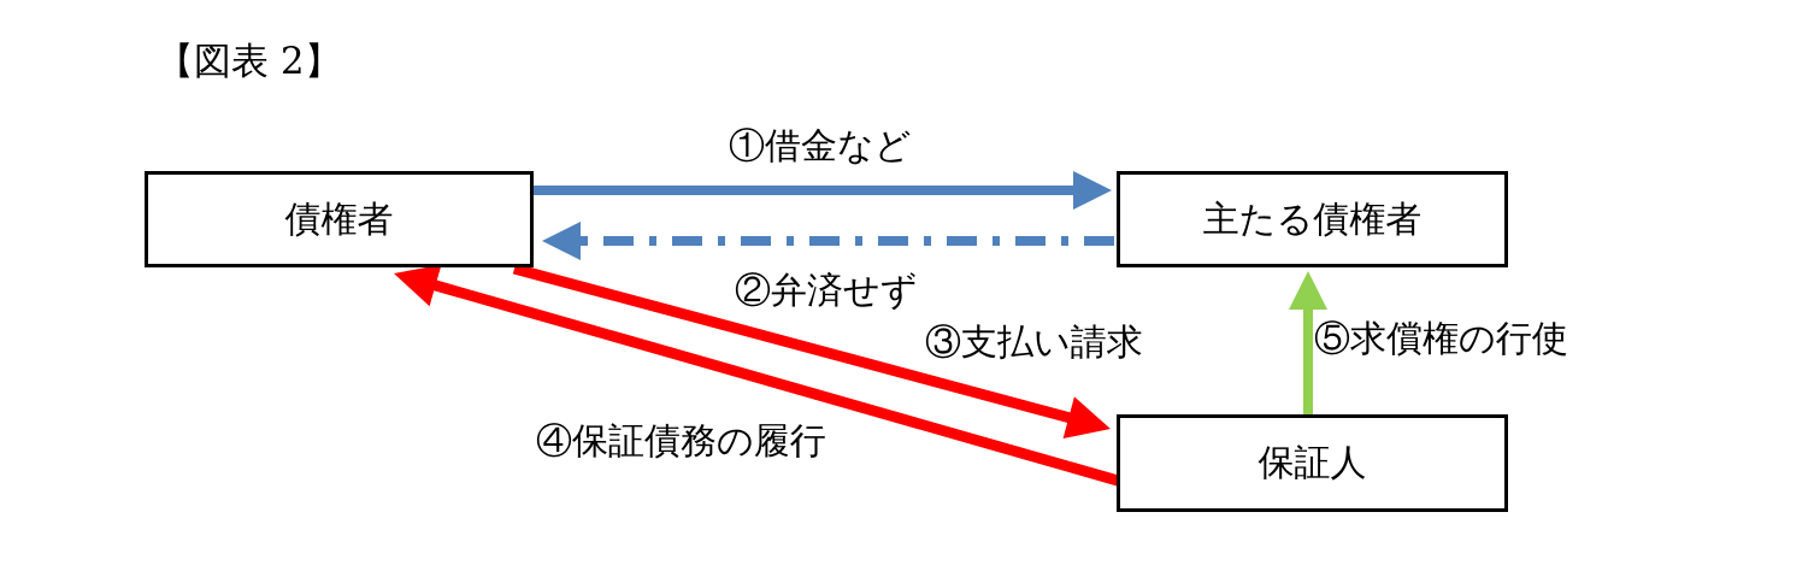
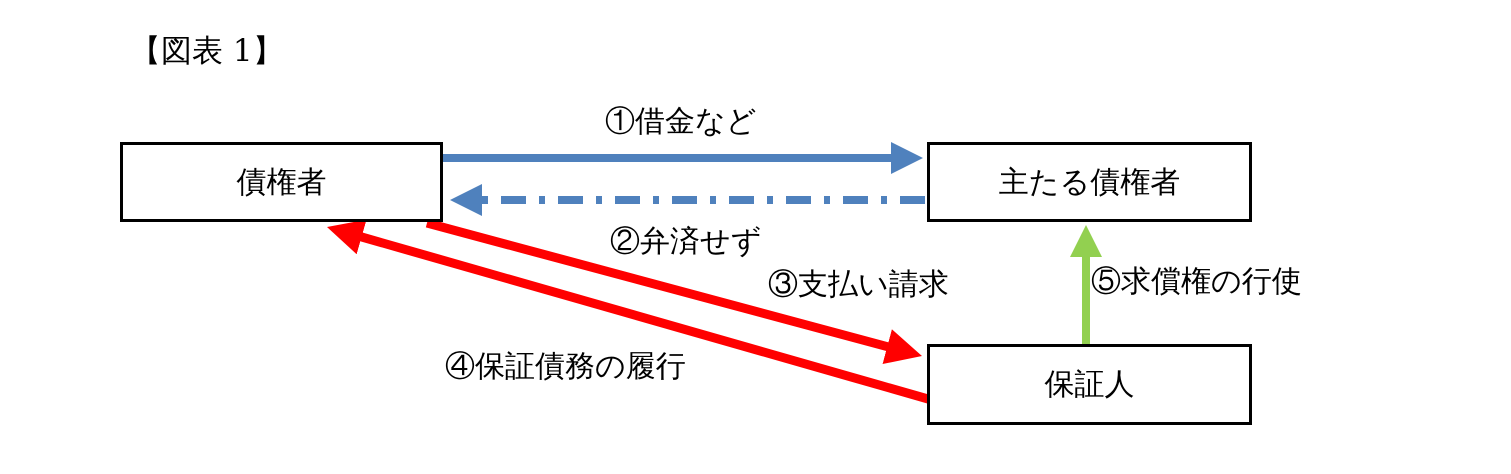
- 【図表 2】
+ 【図表 1】
  債権者
  主たる債権者
  保証人
  ①借金など
  ②弁済せず
  ③支払い請求
  ④保証債務の履行
  ⑤求償権の行使
